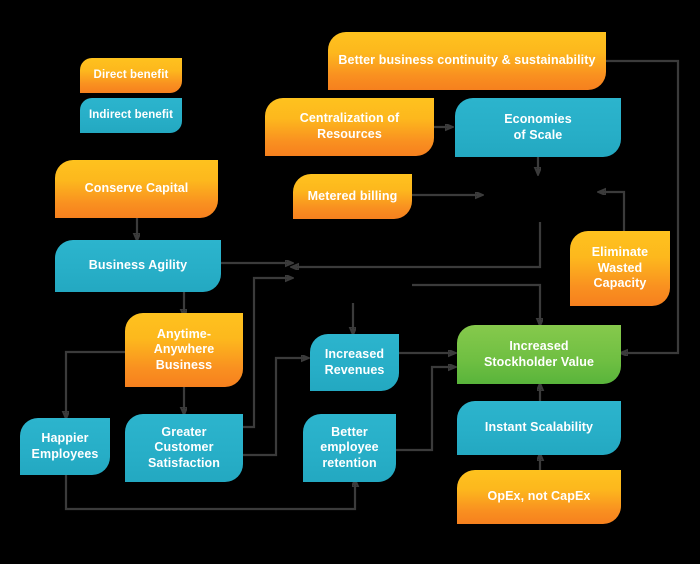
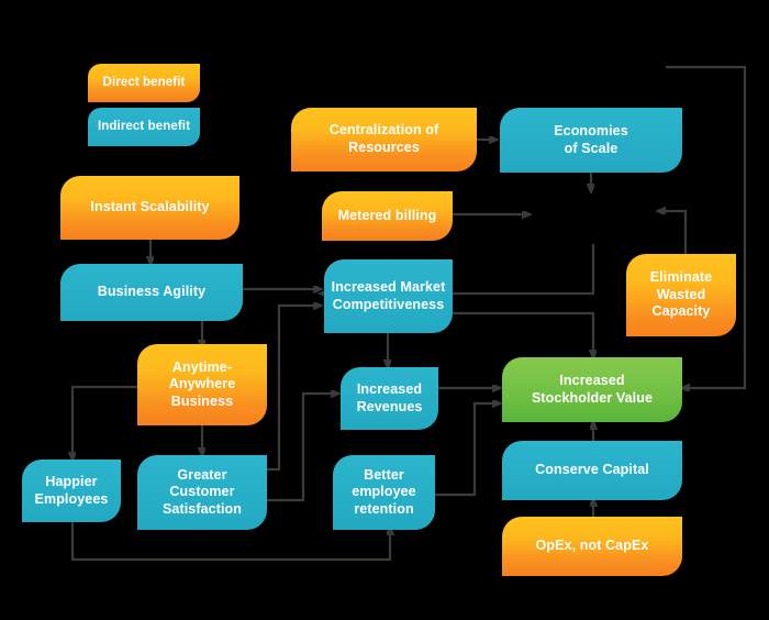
  Direct benefit
  Indirect benefit
- Better business continuity & sustainability
  Centralization of
  Resources
  Economies
  of Scale
- Conserve Capital
+ Instant Scalability
  Metered billing
  Business Agility
+ Increased Market
+ Competitiveness
  Eliminate
  Wasted
  Capacity
  Anytime-
  Anywhere
  Business
  Increased
  Revenues
  Increased
  Stockholder Value
  Happier
  Employees
  Greater
  Customer
  Satisfaction
  Better
  employee
  retention
- Instant Scalability
+ Conserve Capital
  OpEx, not CapEx
